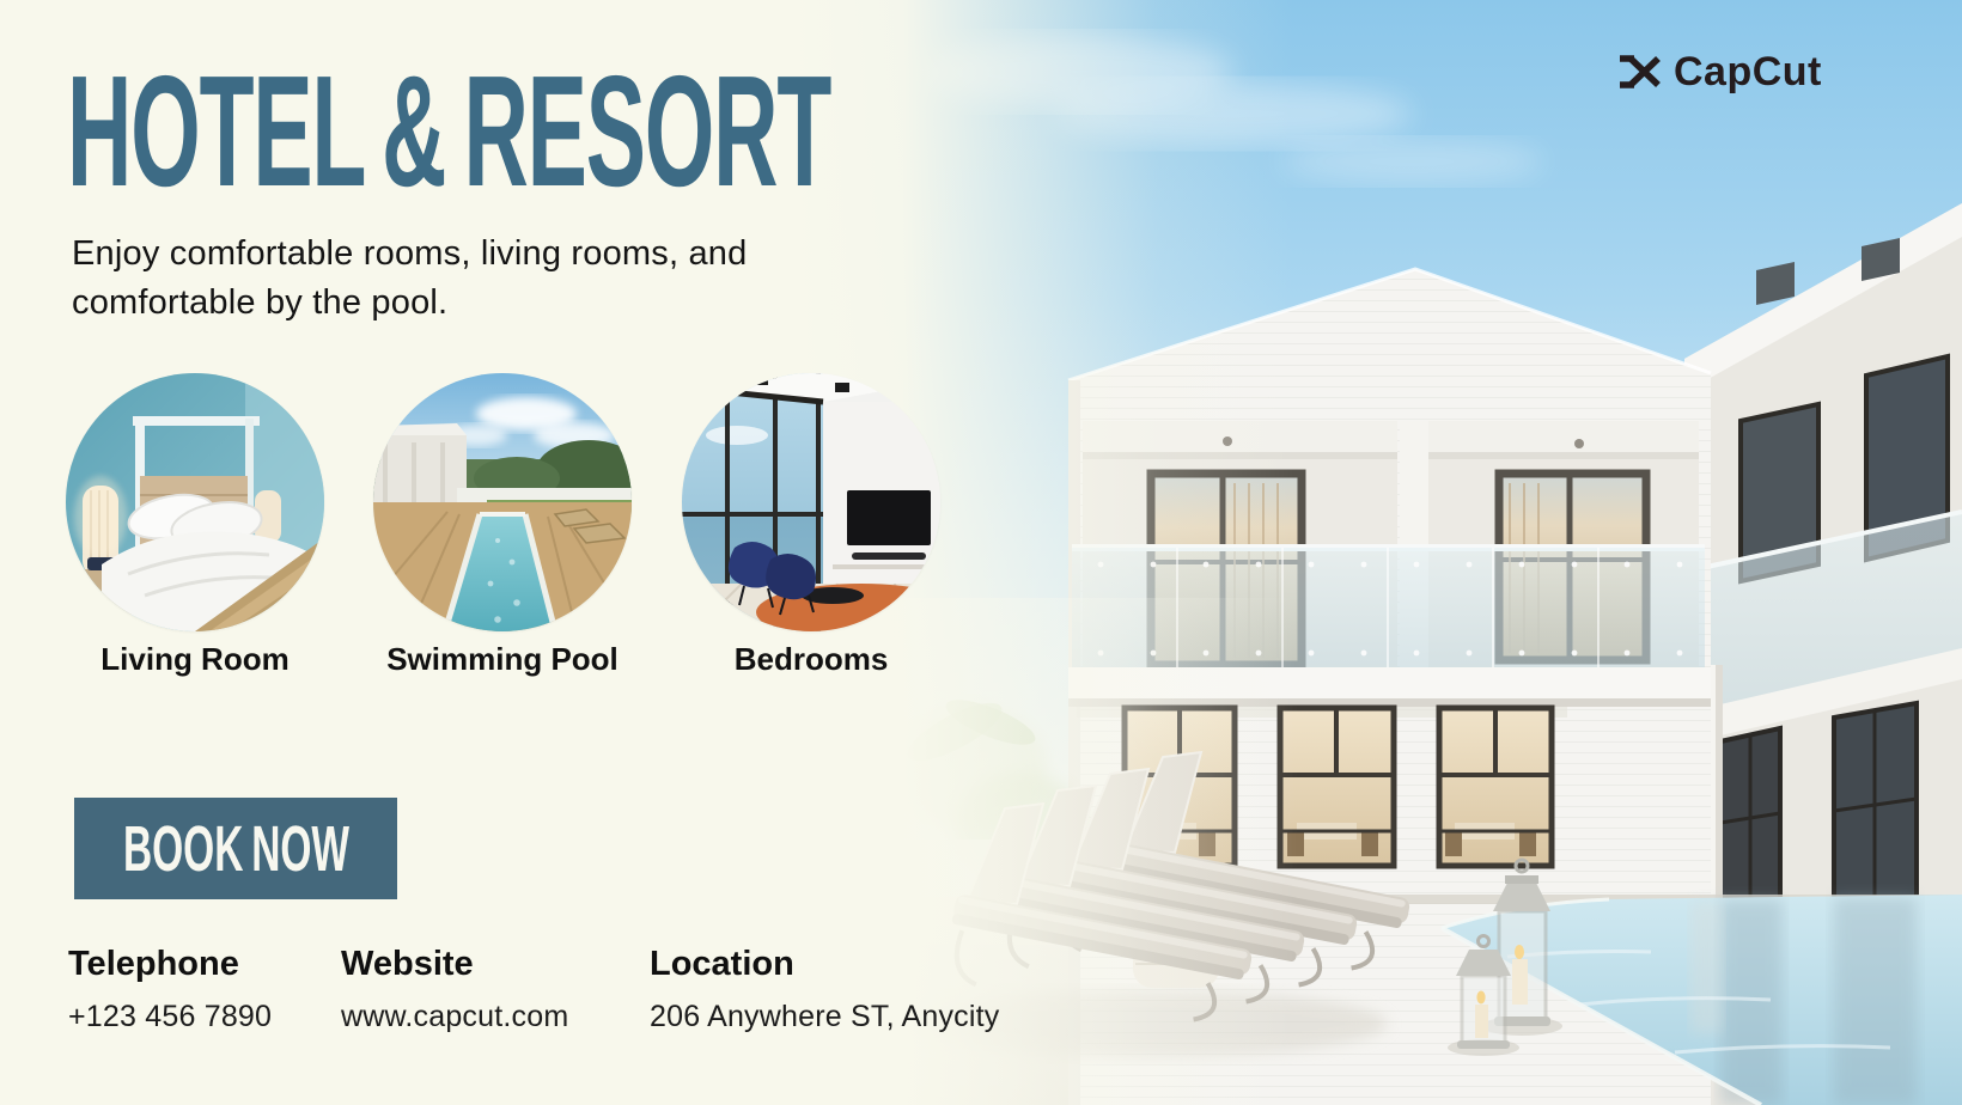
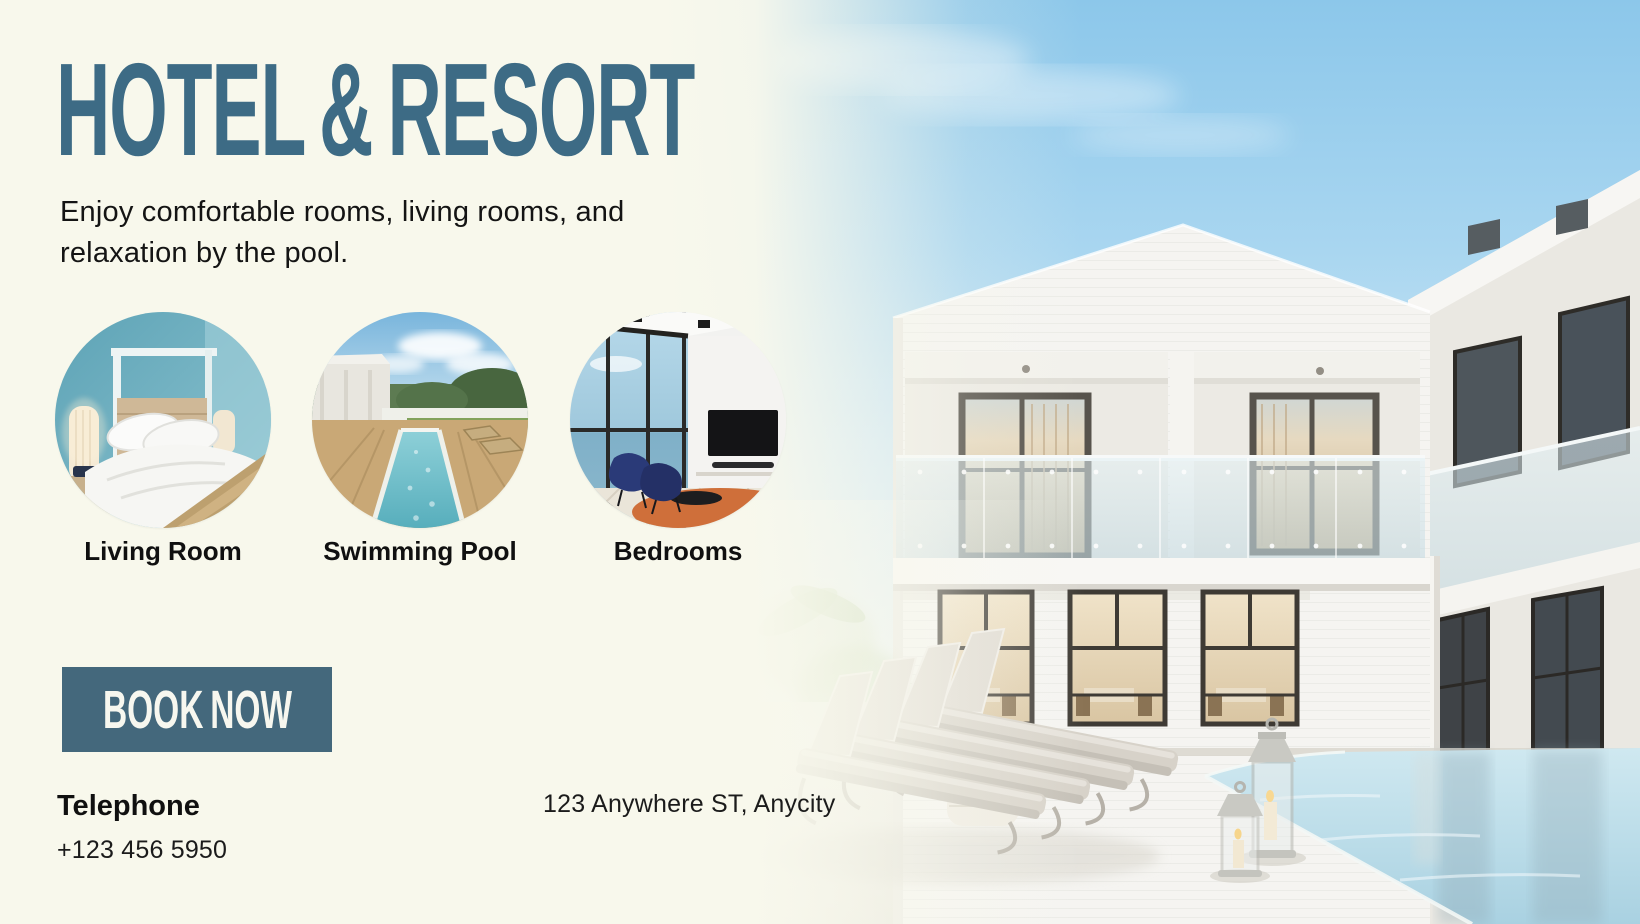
- CapCut
  HOTEL & RESORT
- Enjoy comfortable rooms, living rooms, and comfortable by the pool.
+ Enjoy comfortable rooms, living rooms, and relaxation by the pool.
  Living Room
  Swimming Pool
  Bedrooms
  BOOK NOW
  Telephone
- +123 456 7890
+ +123 456 5950
- Website
- www.capcut.com
- Location
- 206 Anywhere ST, Anycity
+ 123 Anywhere ST, Anycity
